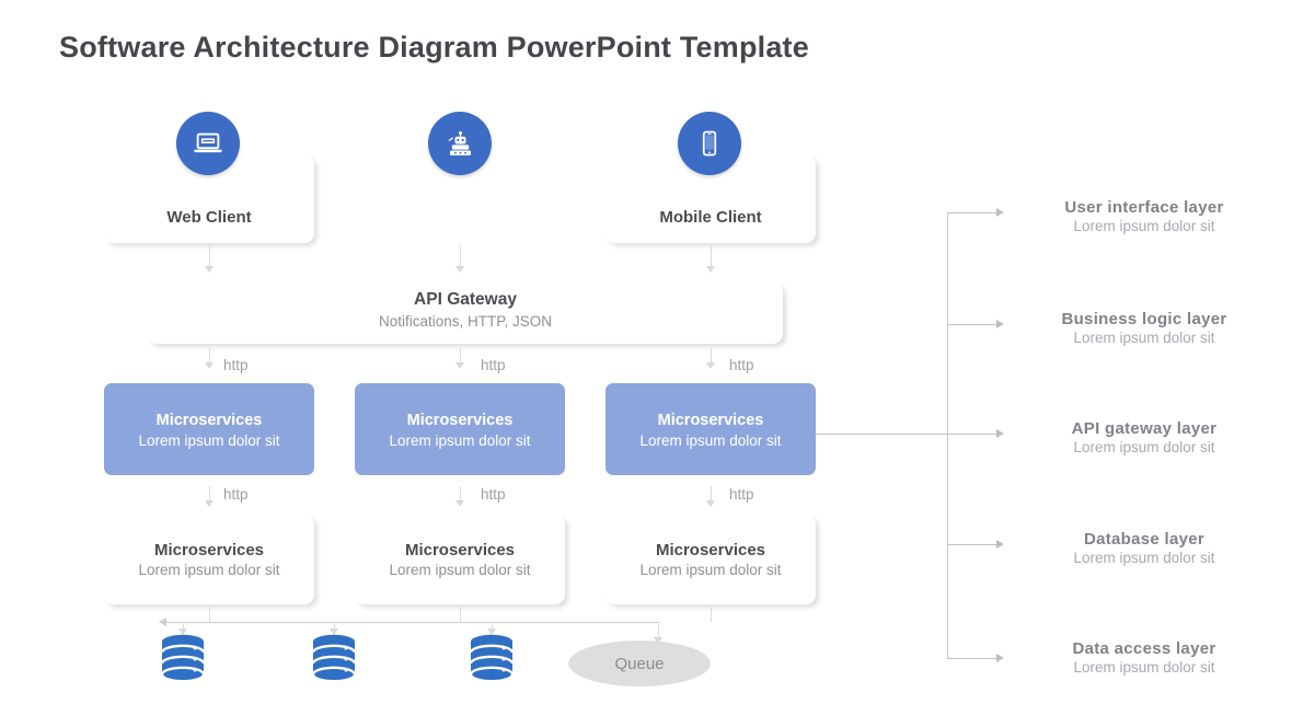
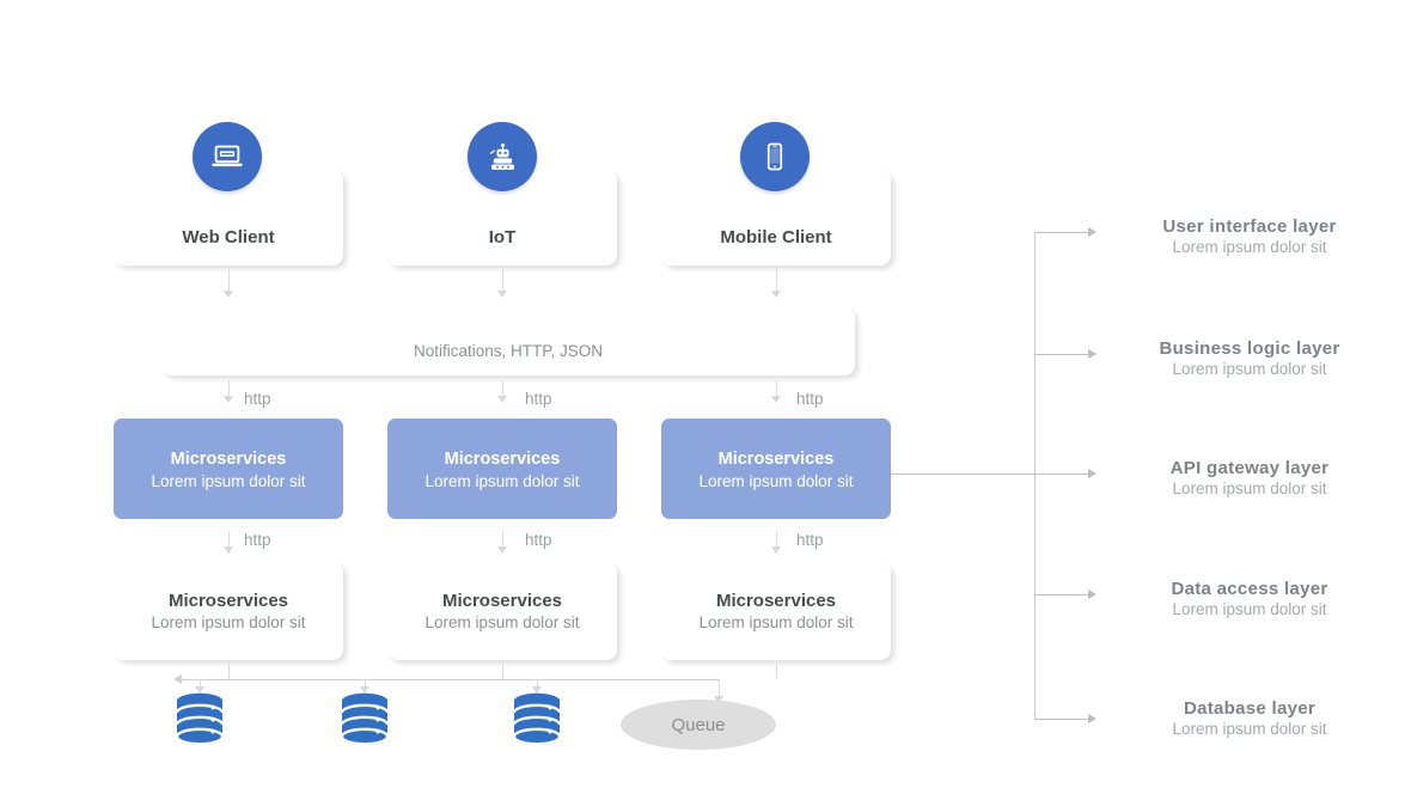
- Software Architecture Diagram PowerPoint Template
  Web Client
+ IoT
  Mobile Client
- API Gateway
  Notifications, HTTP, JSON
  http
  http
  http
  Microservices
  Lorem ipsum dolor sit
  Microservices
  Lorem ipsum dolor sit
  Microservices
  Lorem ipsum dolor sit
  http
  http
  http
  Microservices
  Lorem ipsum dolor sit
  Microservices
  Lorem ipsum dolor sit
  Microservices
  Lorem ipsum dolor sit
  Queue
  User interface layer
  Lorem ipsum dolor sit
  Business logic layer
  Lorem ipsum dolor sit
  API gateway layer
  Lorem ipsum dolor sit
- Database layer
+ Data access layer
  Lorem ipsum dolor sit
- Data access layer
+ Database layer
  Lorem ipsum dolor sit
